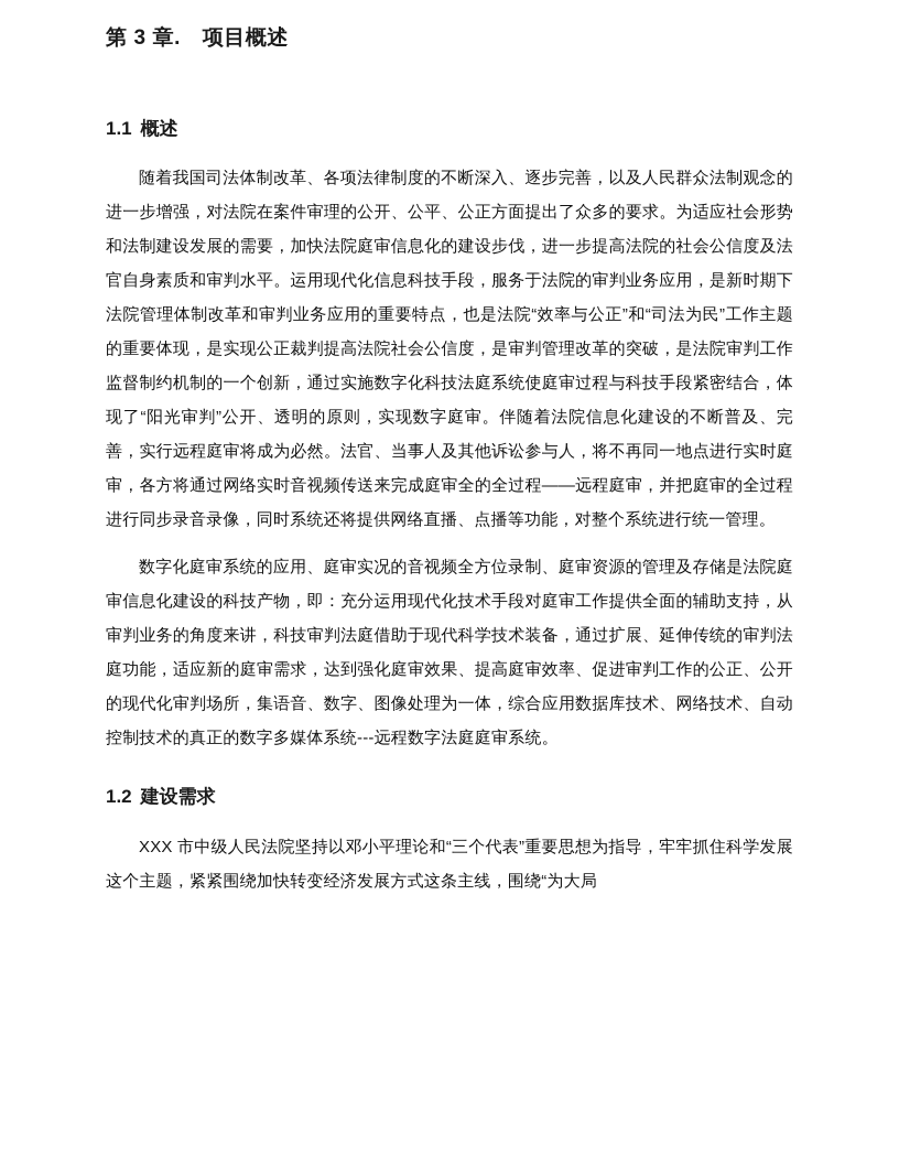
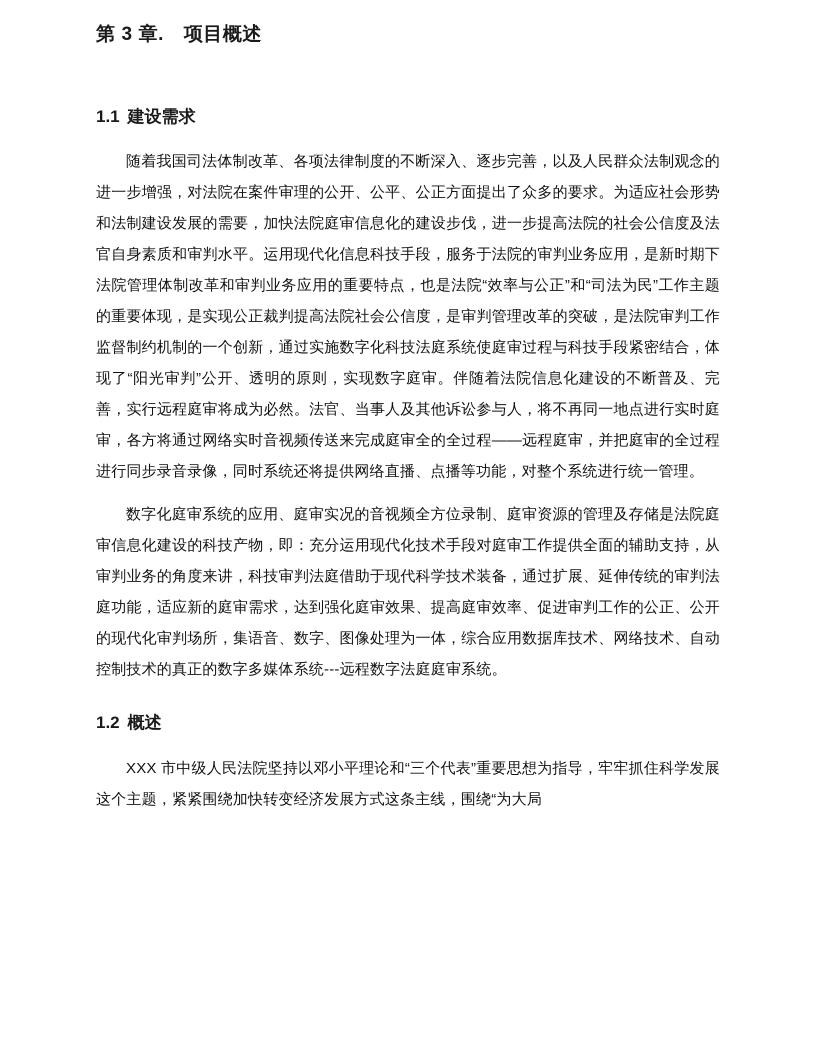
  第 3 章. 项目概述
- 1.1 概述
+ 1.1 建设需求
  随着我国司法体制改革、各项法律制度的不断深入、逐步完善，以及人民群众法制观念的进一步增强，对法院在案件审理的公开、公平、公正方面提出了众多的要求。为适应社会形势和法制建设发展的需要，加快法院庭审信息化的建设步伐，进一步提高法院的社会公信度及法官自身素质和审判水平。运用现代化信息科技手段，服务于法院的审判业务应用，是新时期下法院管理体制改革和审判业务应用的重要特点，也是法院“效率与公正”和“司法为民”工作主题的重要体现，是实现公正裁判提高法院社会公信度，是审判管理改革的突破，是法院审判工作监督制约机制的一个创新，通过实施数字化科技法庭系统使庭审过程与科技手段紧密结合，体现了“阳光审判”公开、透明的原则，实现数字庭审。伴随着法院信息化建设的不断普及、完善，实行远程庭审将成为必然。法官、当事人及其他诉讼参与人，将不再同一地点进行实时庭审，各方将通过网络实时音视频传送来完成庭审全的全过程——远程庭审，并把庭审的全过程进行同步录音录像，同时系统还将提供网络直播、点播等功能，对整个系统进行统一管理。
  数字化庭审系统的应用、庭审实况的音视频全方位录制、庭审资源的管理及存储是法院庭审信息化建设的科技产物，即：充分运用现代化技术手段对庭审工作提供全面的辅助支持，从审判业务的角度来讲，科技审判法庭借助于现代科学技术装备，通过扩展、延伸传统的审判法庭功能，适应新的庭审需求，达到强化庭审效果、提高庭审效率、促进审判工作的公正、公开的现代化审判场所，集语音、数字、图像处理为一体，综合应用数据库技术、网络技术、自动控制技术的真正的数字多媒体系统---远程数字法庭庭审系统。
- 1.2 建设需求
+ 1.2 概述
  XXX 市中级人民法院坚持以邓小平理论和“三个代表”重要思想为指导，牢牢抓住科学发展这个主题，紧紧围绕加快转变经济发展方式这条主线，围绕“为大局
